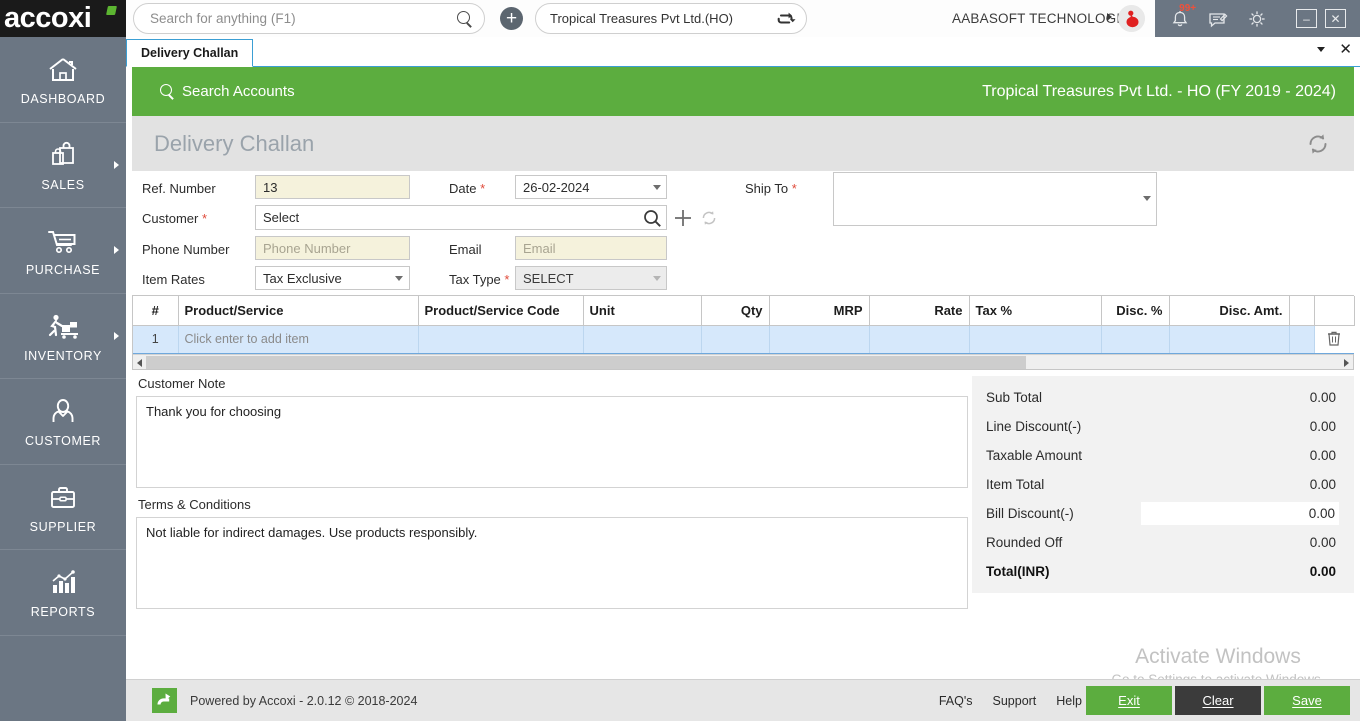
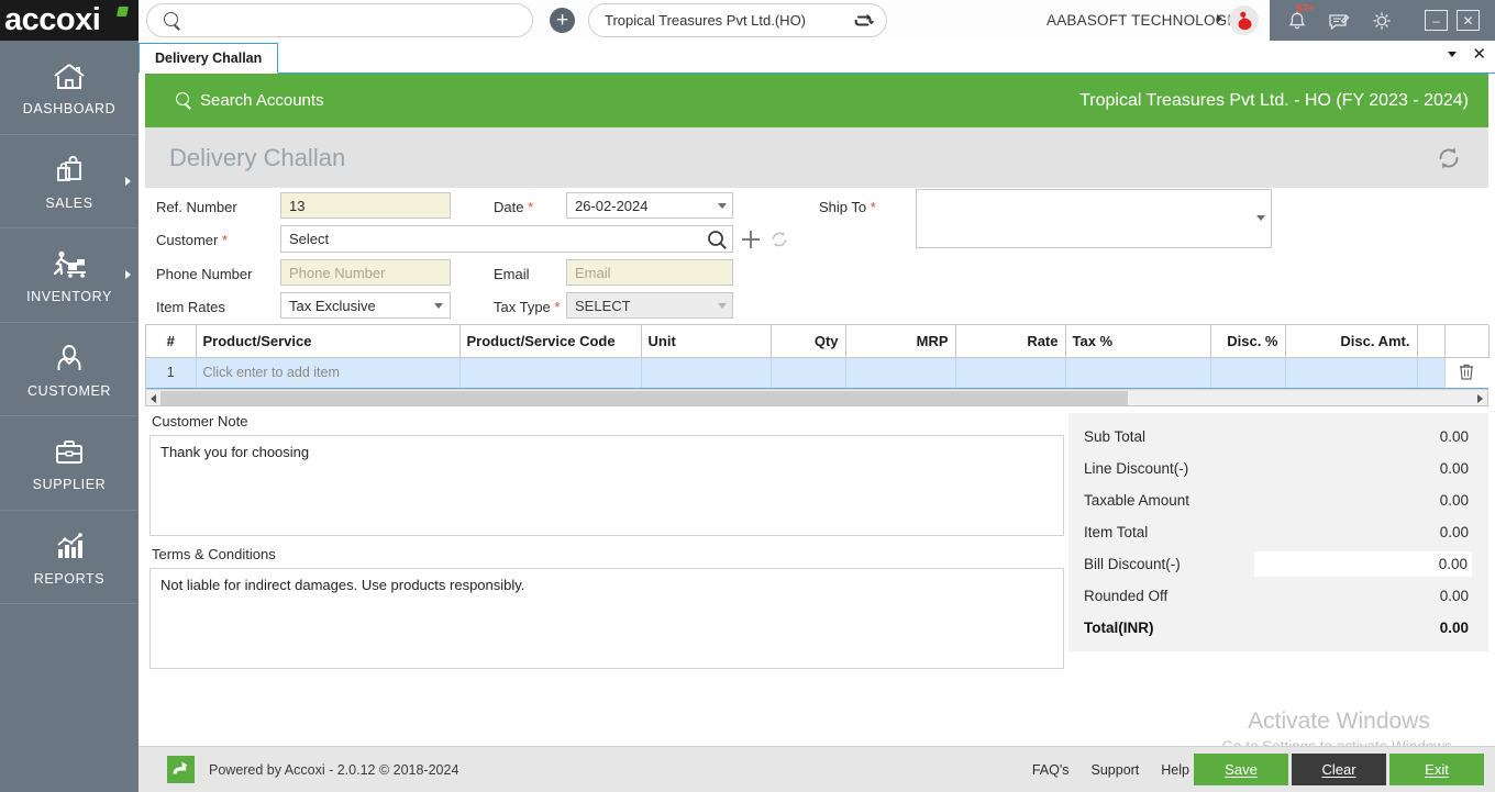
  accoxi
- Search for anything (F1)
  +
  Tropical Treasures Pvt Ltd.(HO)
  AABASOFT TECHNOLOG
- 99+
+ 57+
  –
  ✕
  DASHBOARD
  SALES
- PURCHASE
  INVENTORY
  CUSTOMER
  SUPPLIER
  REPORTS
  Delivery Challan
  ✕
  Search Accounts
- Tropical Treasures Pvt Ltd. - HO (FY 2019 - 2024)
+ Tropical Treasures Pvt Ltd. - HO (FY 2023 - 2024)
  Delivery Challan
  Ref. Number
  13
  Date *
  26-02-2024
  Ship To *
  Customer *
  Select
  Phone Number
  Phone Number
  Email
  Email
  Item Rates
  Tax Exclusive
  Tax Type *
  SELECT
  #	Product/Service	Product/Service Code	Unit	Qty	MRP	Rate	Tax %	Disc. %	Disc. Amt.
  1	Click enter to add item
  Customer Note
  Thank you for choosing
  Terms & Conditions
  Not liable for indirect damages. Use products responsibly.
  Sub Total
  0.00
  Line Discount(-)
  0.00
  Taxable Amount
  0.00
  Item Total
  0.00
  Bill Discount(-)
  0.00
  Rounded Off
  0.00
  Total(INR)
  0.00
  Activate Windows
  Powered by Accoxi - 2.0.12 © 2018-2024
  FAQ's
  Support
  Help
- Exit
+ Save
  Clear
- Save
+ Exit
